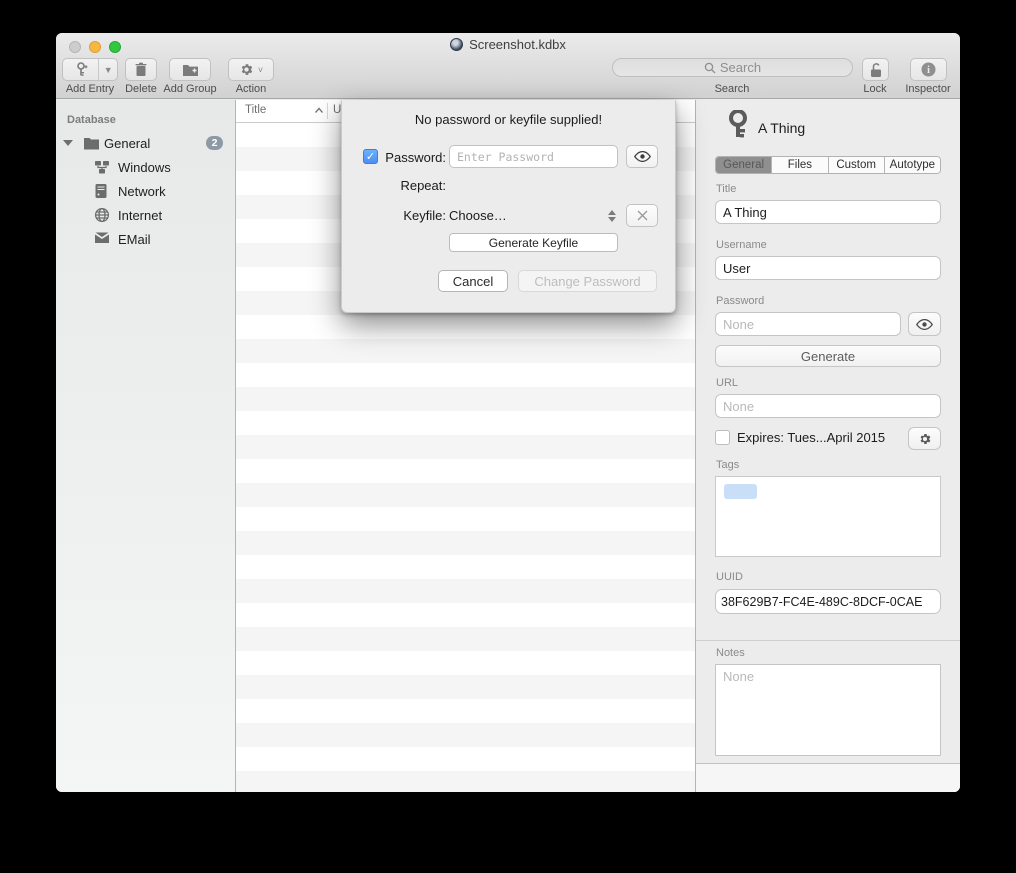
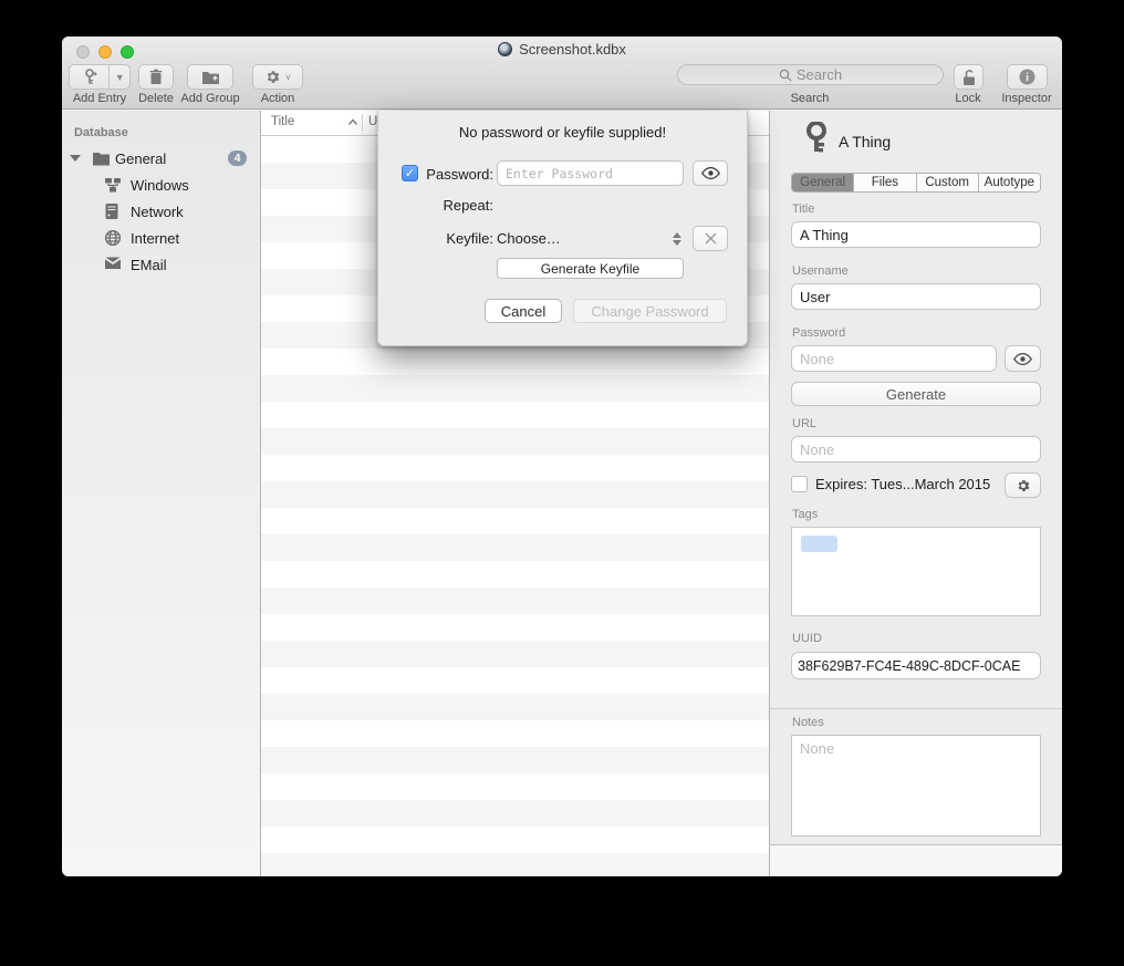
  Screenshot.kdbx
  ▼
  ˅
  Add Entry
  Delete
  Add Group
  Action
  Search
  Search
  Lock
  i
  Inspector
  Database
  General
- 2
+ 4
  Windows
  Network
  Internet
  EMail
  Title
  U
  A Thing
  General
  Files
  Custom
  Autotype
  Title
  A Thing
  Username
  User
  Password
  None
  Generate
  URL
  None
- Expires: Tues...April 2015
+ Expires: Tues...March 2015
  Tags
  UUID
  38F629B7-FC4E-489C-8DCF-0CAE
  Notes
  None
  No password or keyfile supplied!
  ✓
  Password:
  Enter Password
  Repeat:
  Keyfile:
  Choose…
  Generate Keyfile
  Cancel
  Change Password
